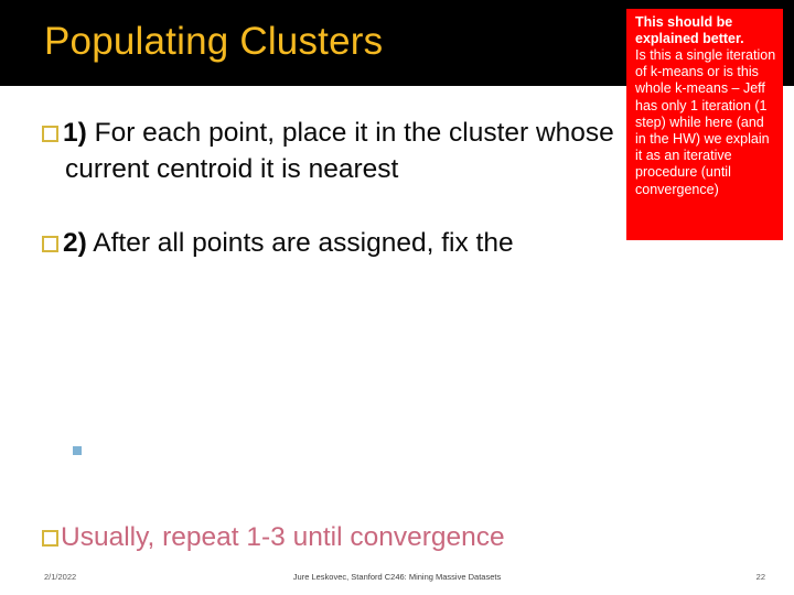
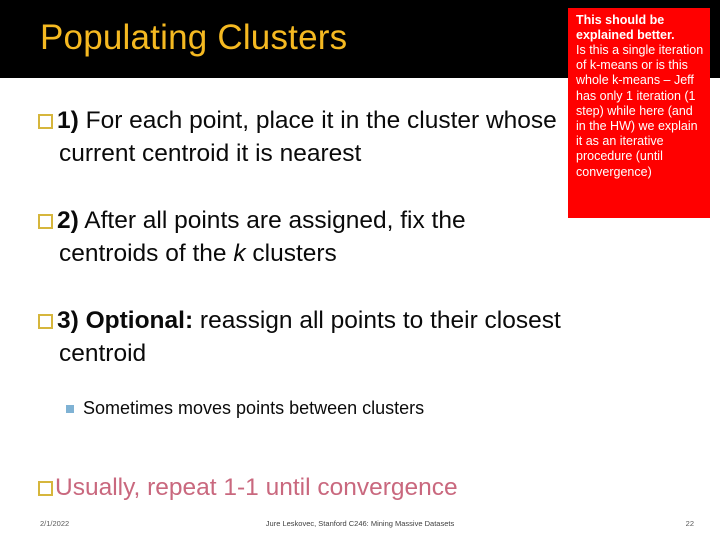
  Populating Clusters
  1) For each point, place it in the cluster whose
  current centroid it is nearest
  2) After all points are assigned, fix the
+ centroids of the k clusters
+ 3) Optional: reassign all points to their closest
+ centroid
+ Sometimes moves points between clusters
- Usually, repeat 1-3 until convergence
+ Usually, repeat 1-1 until convergence
  This should be explained better.
  Is this a single iteration of k-means or is this whole k-means – Jeff has only 1 iteration (1 step) while here (and in the HW) we explain it as an iterative procedure (until convergence)
  2/1/2022
  Jure Leskovec, Stanford C246: Mining Massive Datasets
  22
